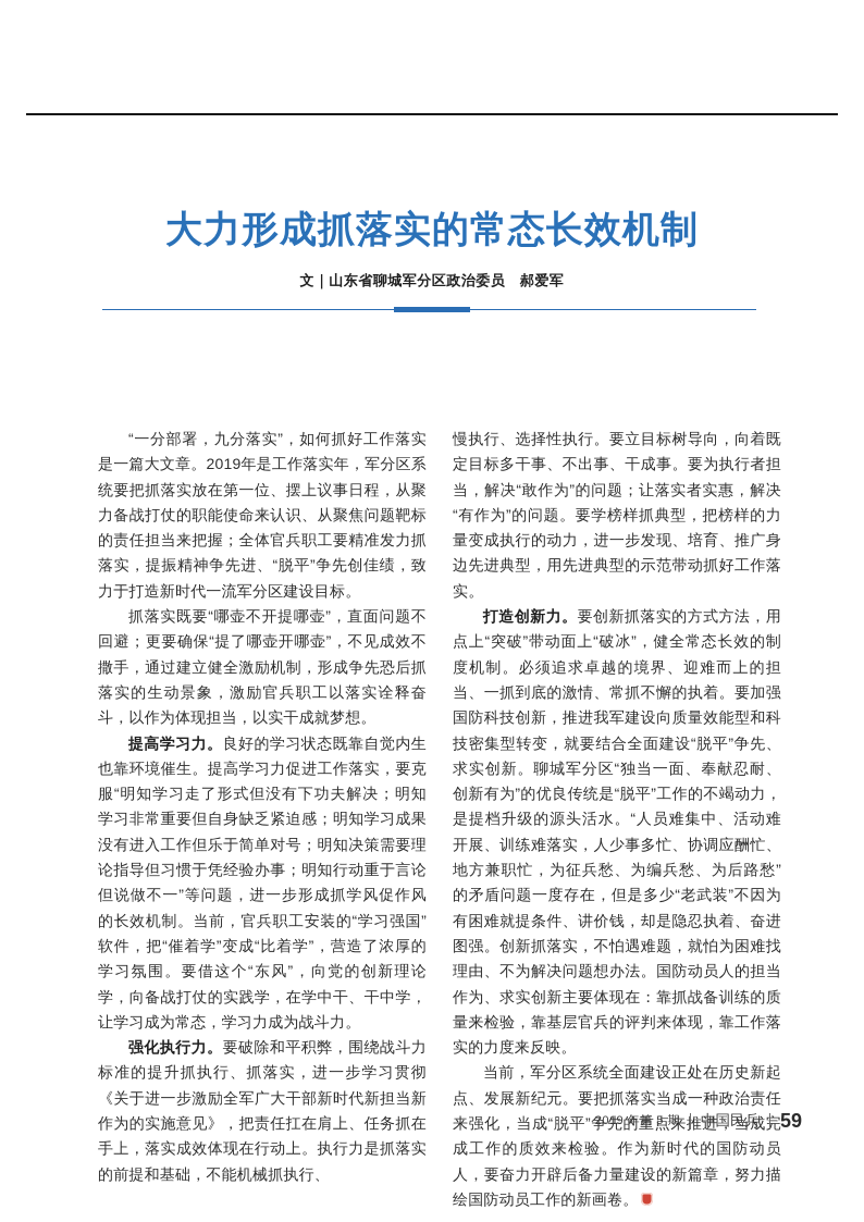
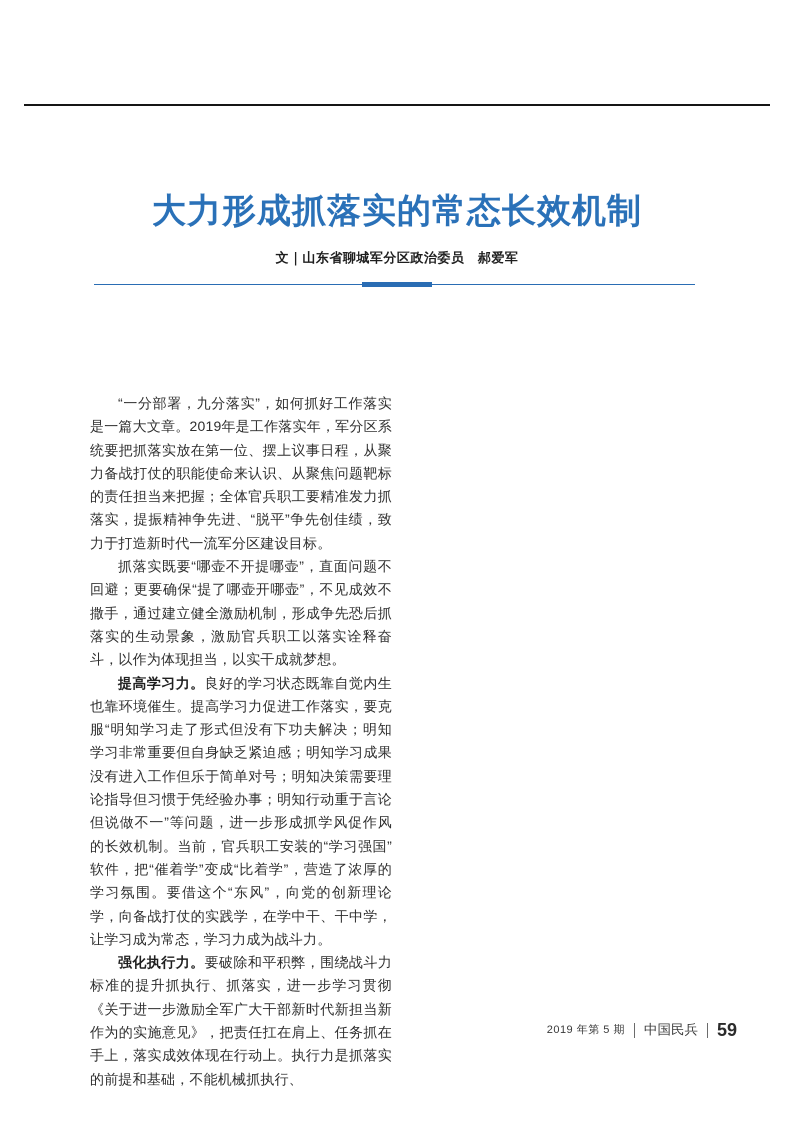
  大力形成抓落实的常态长效机制
  文｜山东省聊城军分区政治委员 郝爱军
  “一分部署，九分落实”，如何抓好工作落实是一篇大文章。2019年是工作落实年，军分区系统要把抓落实放在第一位、摆上议事日程，从聚力备战打仗的职能使命来认识、从聚焦问题靶标的责任担当来把握；全体官兵职工要精准发力抓落实，提振精神争先进、“脱平”争先创佳绩，致力于打造新时代一流军分区建设目标。
  抓落实既要“哪壶不开提哪壶”，直面问题不回避；更要确保“提了哪壶开哪壶”，不见成效不撒手，通过建立健全激励机制，形成争先恐后抓落实的生动景象，激励官兵职工以落实诠释奋斗，以作为体现担当，以实干成就梦想。
  提高学习力。良好的学习状态既靠自觉内生也靠环境催生。提高学习力促进工作落实，要克服“明知学习走了形式但没有下功夫解决；明知学习非常重要但自身缺乏紧迫感；明知学习成果没有进入工作但乐于简单对号；明知决策需要理论指导但习惯于凭经验办事；明知行动重于言论但说做不一”等问题，进一步形成抓学风促作风的长效机制。当前，官兵职工安装的“学习强国”软件，把“催着学”变成“比着学”，营造了浓厚的学习氛围。要借这个“东风”，向党的创新理论学，向备战打仗的实践学，在学中干、干中学，让学习成为常态，学习力成为战斗力。
  强化执行力。要破除和平积弊，围绕战斗力标准的提升抓执行、抓落实，进一步学习贯彻《关于进一步激励全军广大干部新时代新担当新作为的实施意见》，把责任扛在肩上、任务抓在手上，落实成效体现在行动上。执行力是抓落实的前提和基础，不能机械抓执行、
- 慢执行、选择性执行。要立目标树导向，向着既定目标多干事、不出事、干成事。要为执行者担当，解决“敢作为”的问题；让落实者实惠，解决“有作为”的问题。要学榜样抓典型，把榜样的力量变成执行的动力，进一步发现、培育、推广身边先进典型，用先进典型的示范带动抓好工作落实。
- 打造创新力。要创新抓落实的方式方法，用点上“突破”带动面上“破冰”，健全常态长效的制度机制。必须追求卓越的境界、迎难而上的担当、一抓到底的激情、常抓不懈的执着。要加强国防科技创新，推进我军建设向质量效能型和科技密集型转变，就要结合全面建设“脱平”争先、求实创新。聊城军分区“独当一面、奉献忍耐、创新有为”的优良传统是“脱平”工作的不竭动力，是提档升级的源头活水。“人员难集中、活动难开展、训练难落实，人少事多忙、协调应酬忙、地方兼职忙，为征兵愁、为编兵愁、为后路愁”的矛盾问题一度存在，但是多少“老武装”不因为有困难就提条件、讲价钱，却是隐忍执着、奋进图强。创新抓落实，不怕遇难题，就怕为困难找理由、不为解决问题想办法。国防动员人的担当作为、求实创新主要体现在：靠抓战备训练的质量来检验，靠基层官兵的评判来体现，靠工作落实的力度来反映。
- 当前，军分区系统全面建设正处在历史新起点、发展新纪元。要把抓落实当成一种政治责任来强化，当成“脱平”争先的重点来推进，当成完成工作的质效来检验。作为新时代的国防动员人，要奋力开辟后备力量建设的新篇章，努力描绘国防动员工作的新画卷。
  2019 年第 5 期
  中国民兵
  59
